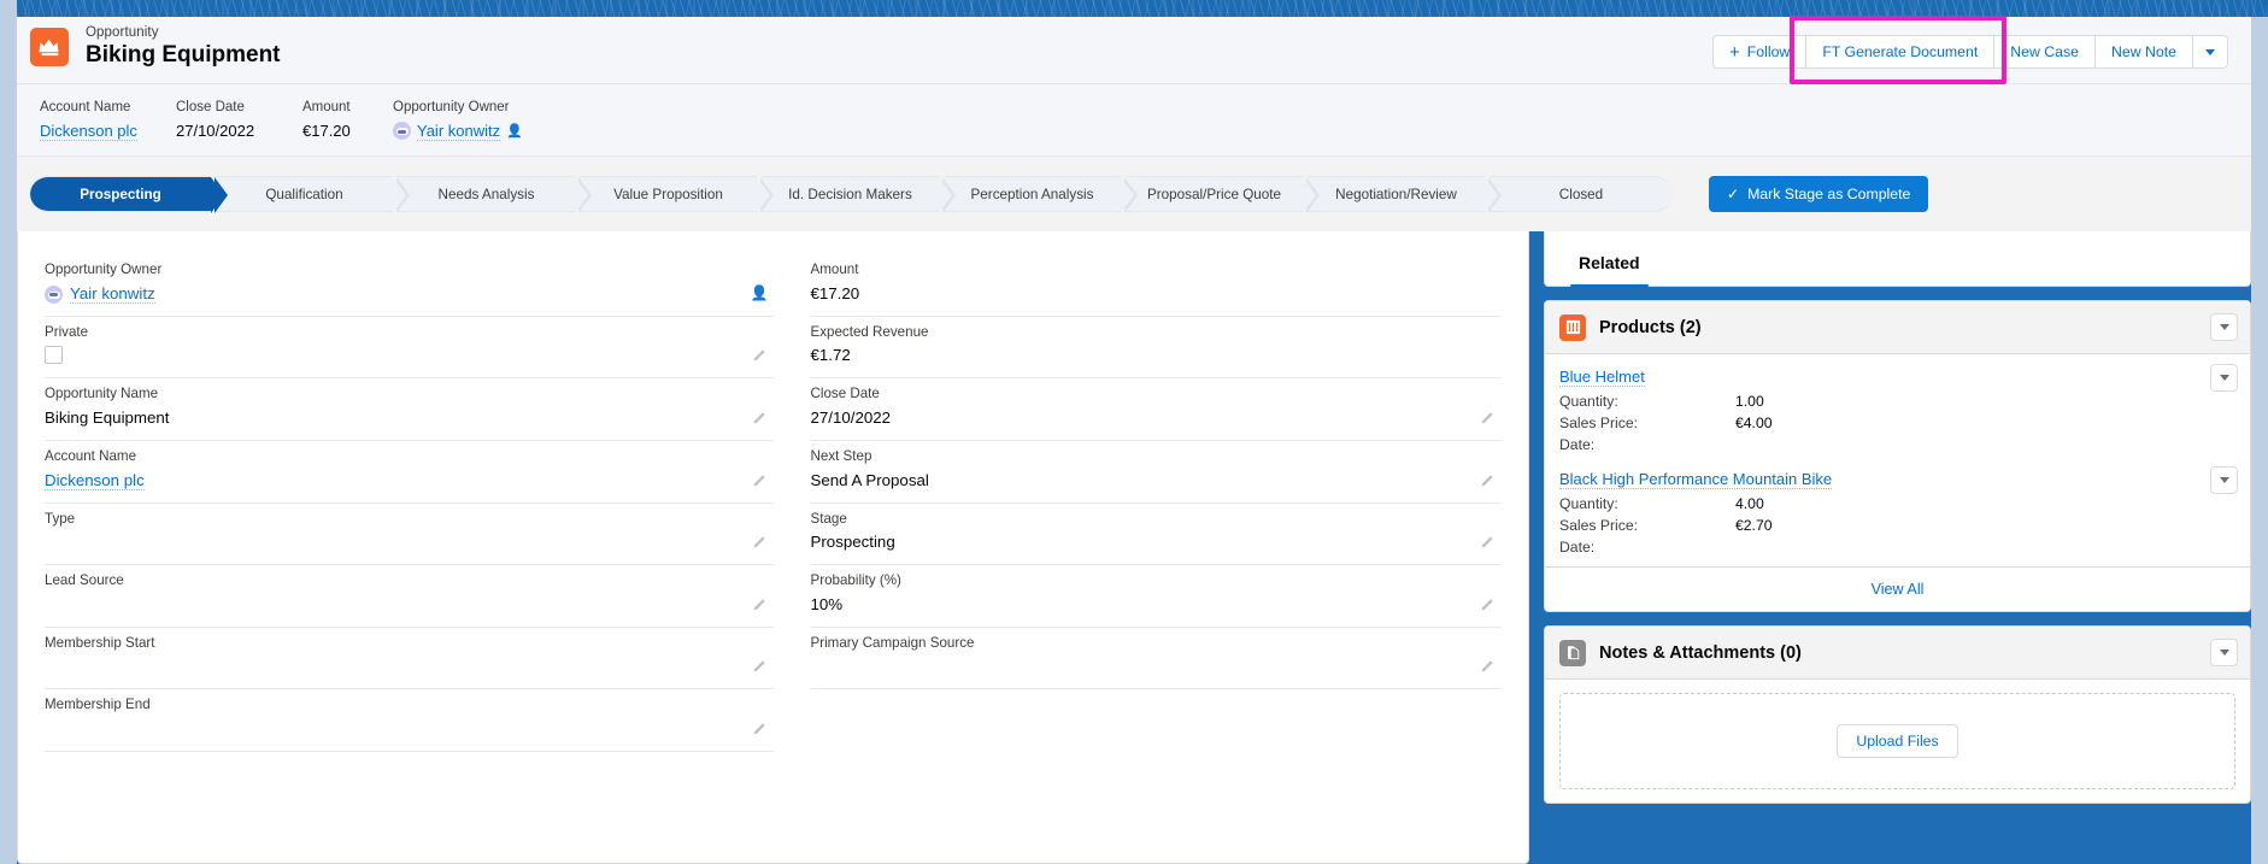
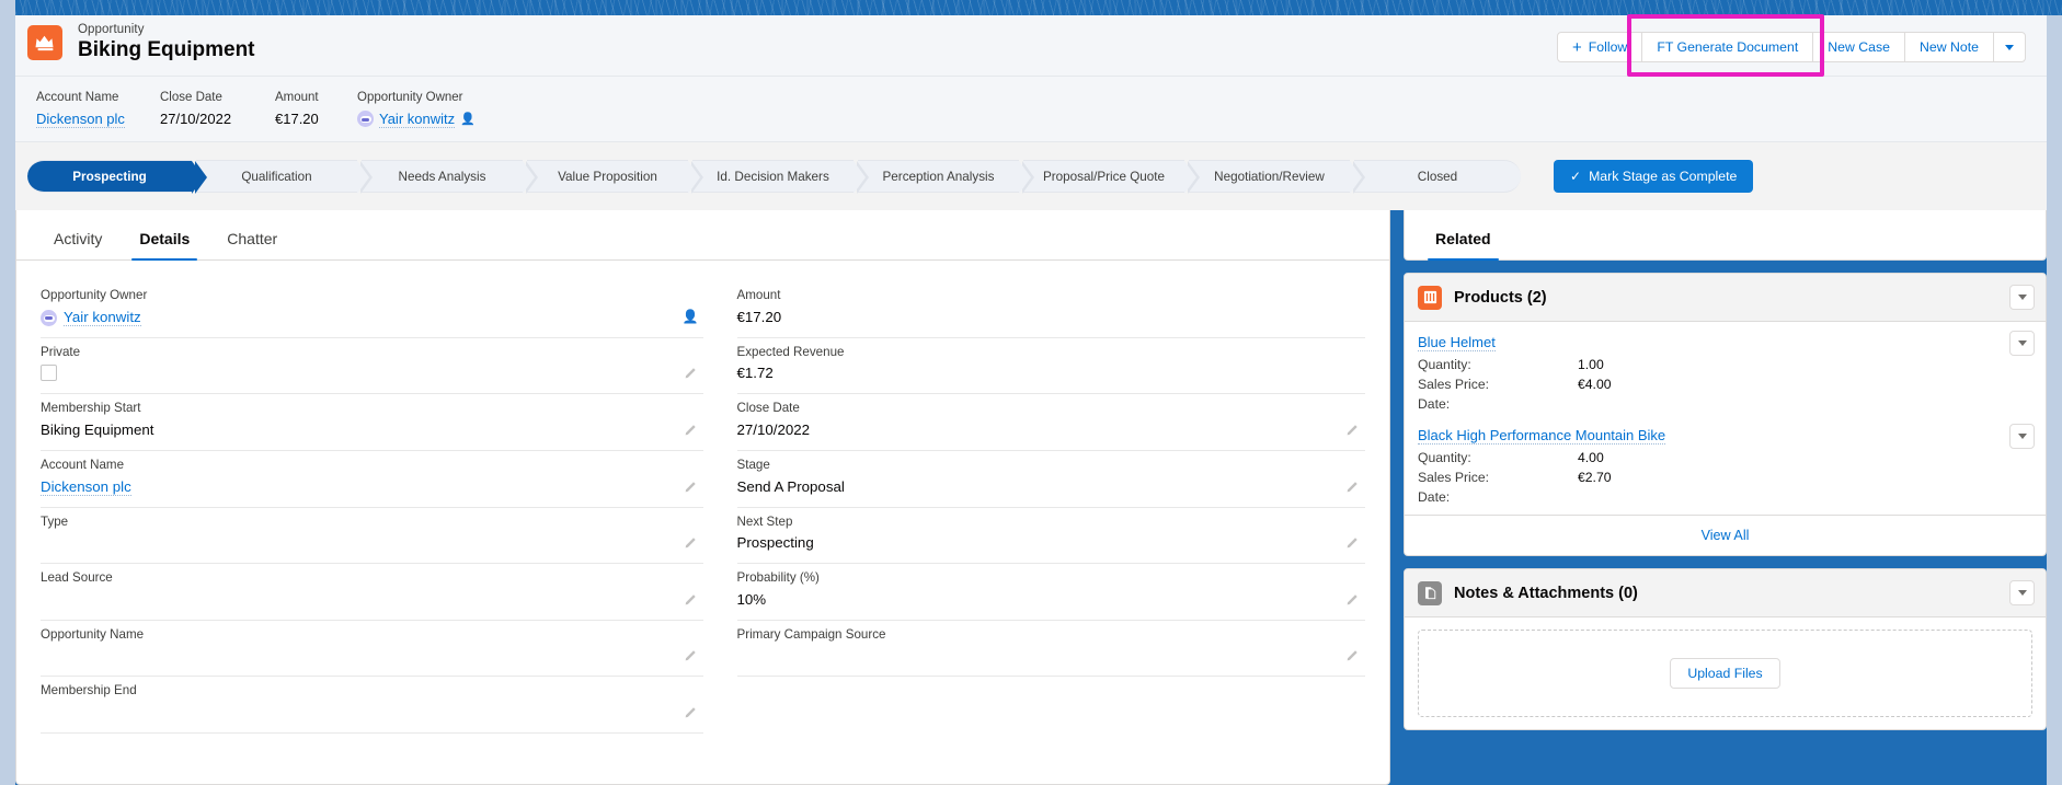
  Opportunity
  Biking Equipment
  +
  Follow
  FT Generate Document
  New Case
  New Note
  Account Name
  Dickenson plc
  Close Date
  27/10/2022
  Amount
  €17.20
  Opportunity Owner
  Yair konwitz
  👤
  Prospecting
  Qualification
  Needs Analysis
  Value Proposition
  Id. Decision Makers
  Perception Analysis
  Proposal/Price Quote
  Negotiation/Review
  Closed
  ✓
  Mark Stage as Complete
+ Activity
+ Details
+ Chatter
  Opportunity Owner
  Yair konwitz
  👤
  Private
- Opportunity Name
+ Membership Start
  Biking Equipment
  Account Name
  Dickenson plc
  Type
  Lead Source
- Membership Start
+ Opportunity Name
  Membership End
  Amount
  €17.20
  Expected Revenue
  €1.72
  Close Date
  27/10/2022
- Next Step
+ Stage
  Send A Proposal
- Stage
+ Next Step
  Prospecting
  Probability (%)
  10%
  Primary Campaign Source
  Related
  Products (2)
  Blue Helmet
  Quantity:
  1.00
  Sales Price:
  €4.00
  Date:
  Black High Performance Mountain Bike
  Quantity:
  4.00
  Sales Price:
  €2.70
  Date:
  View All
  Notes & Attachments (0)
  Upload Files
